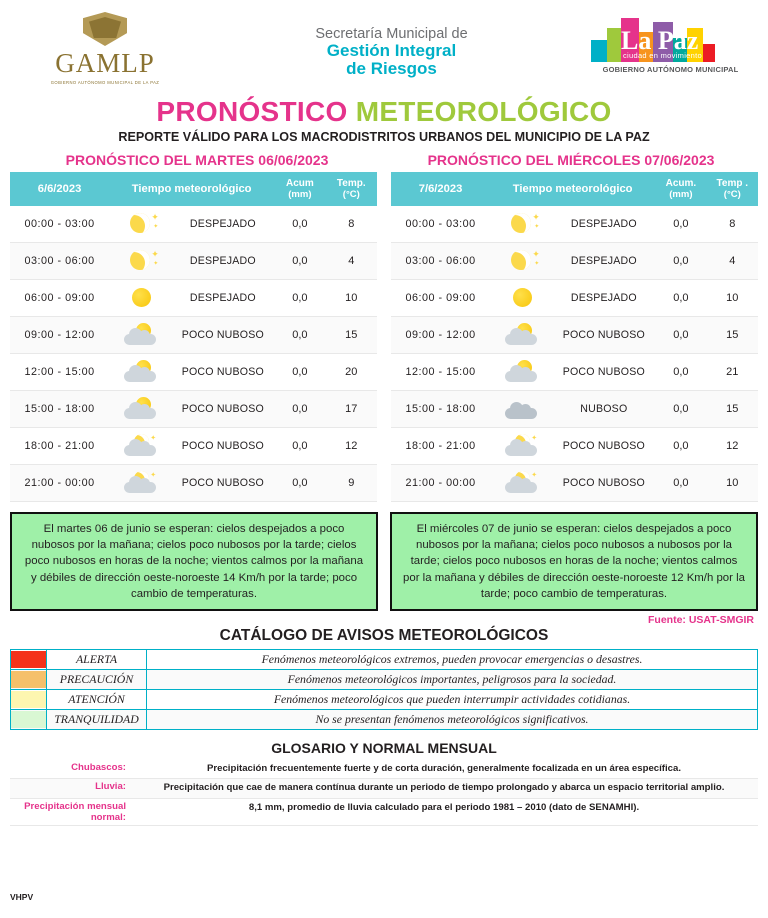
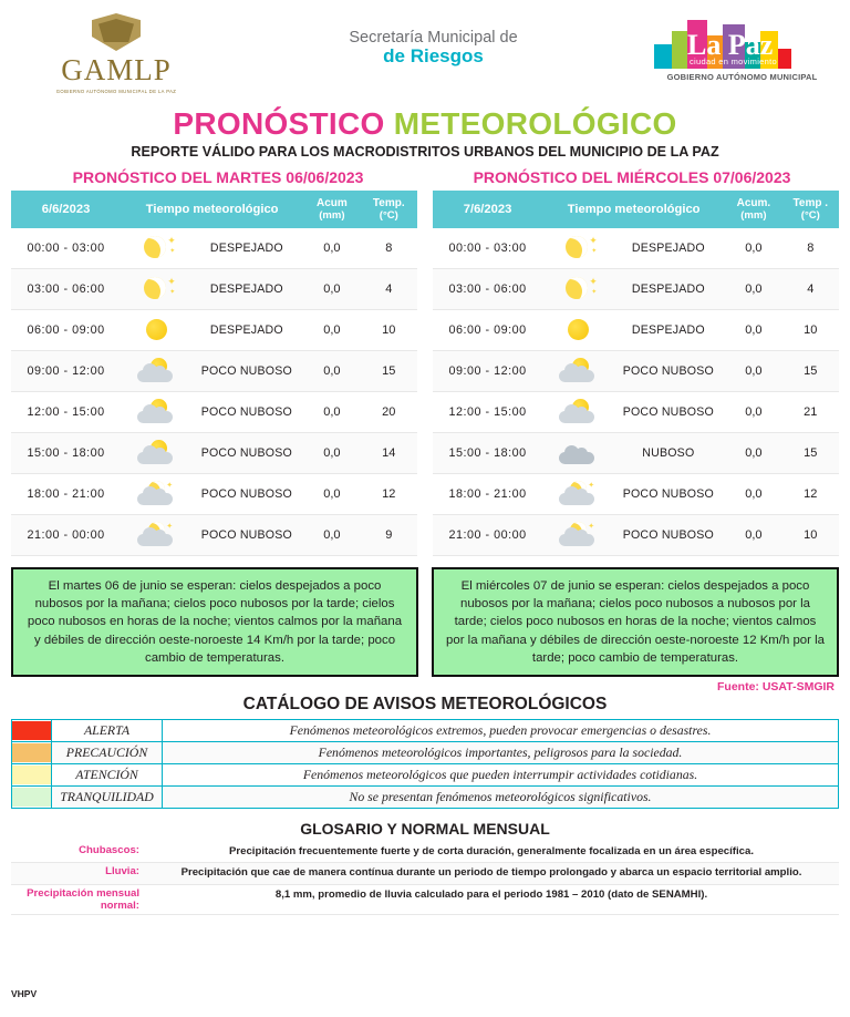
  GAMLP
  Secretaría Municipal de
- Gestión Integral
  de Riesgos
  La Paz
  ciudad en movimiento
  GOBIERNO AUTÓNOMO MUNICIPAL
  PRONÓSTICO METEOROLÓGICO
  REPORTE VÁLIDO PARA LOS MACRODISTRITOS URBANOS DEL MUNICIPIO DE LA PAZ
  PRONÓSTICO DEL MARTES 06/06/2023
  PRONÓSTICO DEL MIÉRCOLES 07/06/2023
  6/6/2023	Tiempo meteorológico	Acum (mm)	Temp. (°C)
  00:00 - 03:00	✦	DESPEJADO	0,0	8
  03:00 - 06:00	✦	DESPEJADO	0,0	4
  06:00 - 09:00		DESPEJADO	0,0	10
  09:00 - 12:00		POCO NUBOSO	0,0	15
  12:00 - 15:00		POCO NUBOSO	0,0	20
- 15:00 - 18:00		POCO NUBOSO	0,0	17
+ 15:00 - 18:00		POCO NUBOSO	0,0	14
  18:00 - 21:00		POCO NUBOSO	0,0	12
  21:00 - 00:00		POCO NUBOSO	0,0	9
  7/6/2023	Tiempo meteorológico	Acum. (mm)	Temp . (°C)
  00:00 - 03:00	✦	DESPEJADO	0,0	8
  03:00 - 06:00	✦	DESPEJADO	0,0	4
  06:00 - 09:00		DESPEJADO	0,0	10
  09:00 - 12:00		POCO NUBOSO	0,0	15
  12:00 - 15:00		POCO NUBOSO	0,0	21
  15:00 - 18:00		NUBOSO	0,0	15
  18:00 - 21:00		POCO NUBOSO	0,0	12
  21:00 - 00:00		POCO NUBOSO	0,0	10
  El martes 06 de junio se esperan: cielos despejados a poco nubosos por la mañana; cielos poco nubosos por la tarde; cielos poco nubosos en horas de la noche; vientos calmos por la mañana y débiles de dirección oeste-noroeste 14 Km/h por la tarde; poco cambio de temperaturas.
  El miércoles 07 de junio se esperan: cielos despejados a poco nubosos por la mañana; cielos poco nubosos a nubosos por la tarde; cielos poco nubosos en horas de la noche; vientos calmos por la mañana y débiles de dirección oeste-noroeste 12 Km/h por la tarde; poco cambio de temperaturas.
  Fuente: USAT-SMGIR
  CATÁLOGO DE AVISOS METEOROLÓGICOS
  	ALERTA	Fenómenos meteorológicos extremos, pueden provocar emergencias o desastres.
  	PRECAUCIÓN	Fenómenos meteorológicos importantes, peligrosos para la sociedad.
  	ATENCIÓN	Fenómenos meteorológicos que pueden interrumpir actividades cotidianas.
  	TRANQUILIDAD	No se presentan fenómenos meteorológicos significativos.
  GLOSARIO Y NORMAL MENSUAL
  Chubascos:	Precipitación frecuentemente fuerte y de corta duración, generalmente focalizada en un área específica.
  Lluvia:	Precipitación que cae de manera contínua durante un periodo de tiempo prolongado y abarca un espacio territorial amplio.
  Precipitación mensual normal:	8,1 mm, promedio de lluvia calculado para el periodo 1981 – 2010 (dato de SENAMHI).
  VHPV
